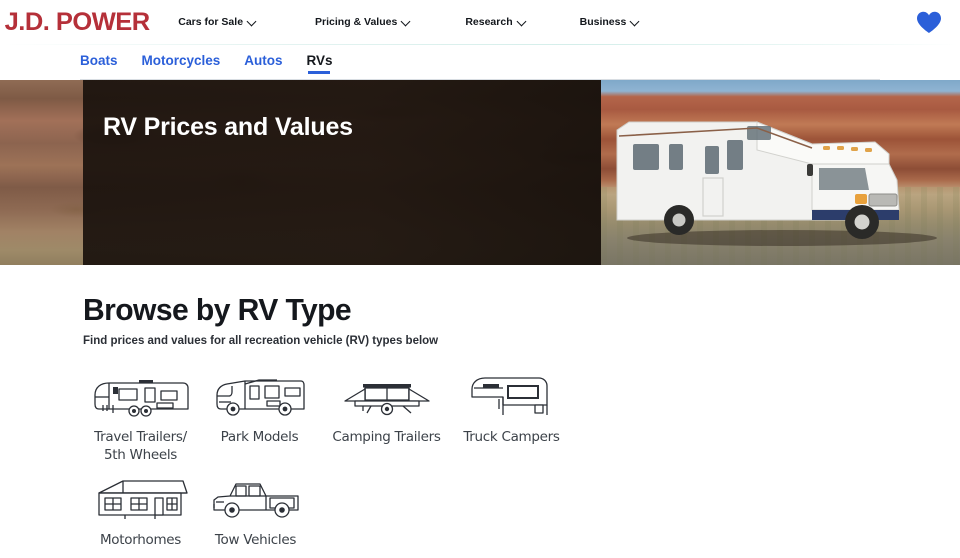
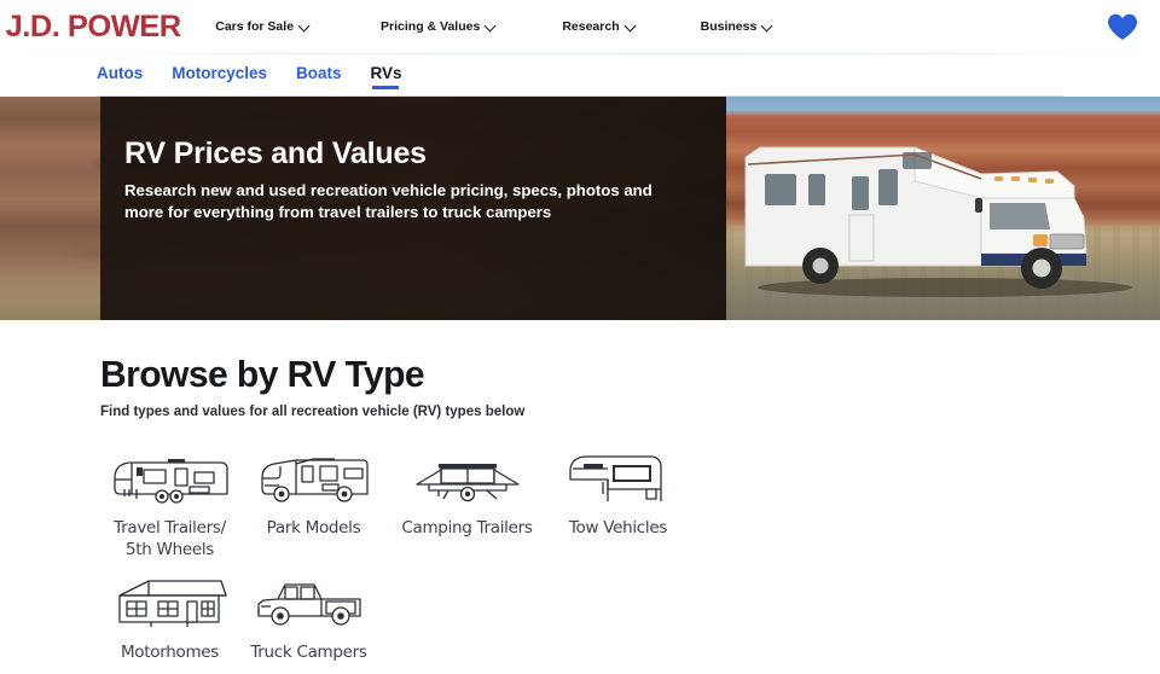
  J.D. POWER
  Cars for Sale
  Pricing & Values
  Research
  Business
- Boats
+ Autos
  Motorcycles
- Autos
+ Boats
  RVs
  RV Prices and Values
+ Research new and used recreation vehicle pricing, specs, photos and more for everything from travel trailers to truck campers
  Browse by RV Type
- Find prices and values for all recreation vehicle (RV) types below
+ Find types and values for all recreation vehicle (RV) types below
  Travel Trailers/ 5th Wheels
  Park Models
  Camping Trailers
- Truck Campers
+ Tow Vehicles
  Motorhomes
- Tow Vehicles
+ Truck Campers
